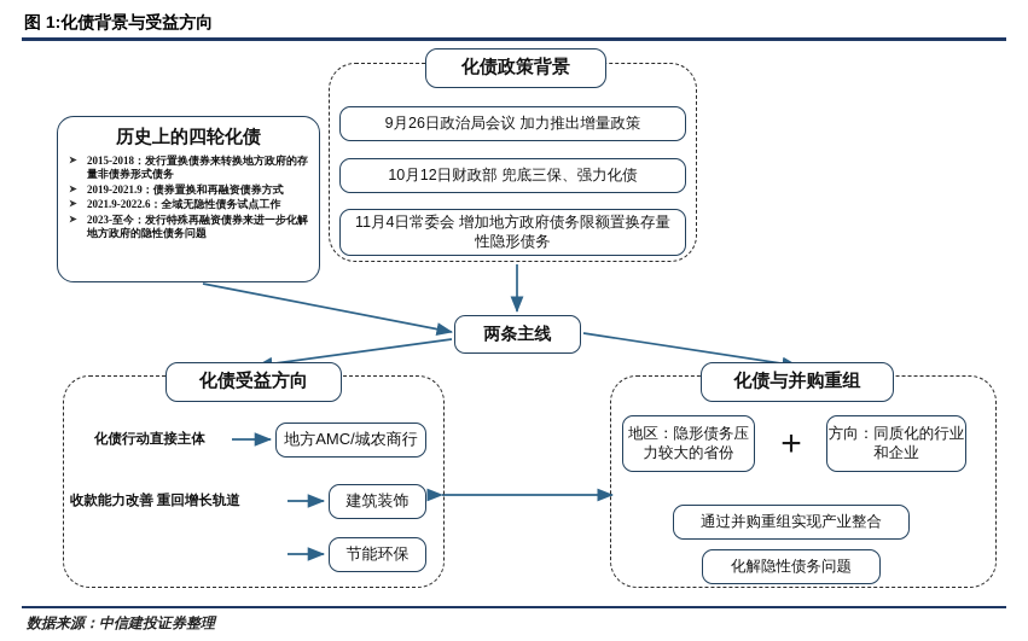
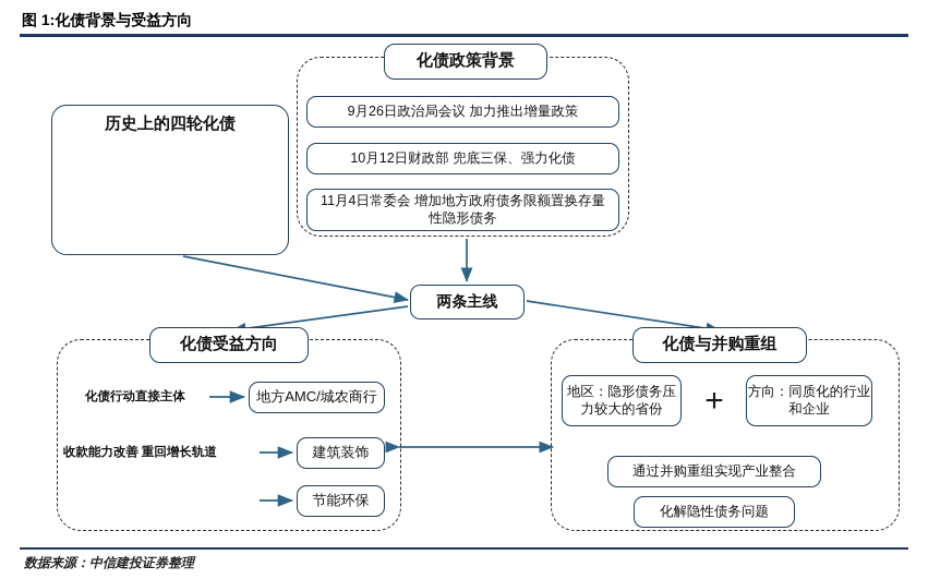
  图 1:化债背景与受益方向
  历史上的四轮化债
- 2015-2018：发行置换债券来转换地方政府的存量非债券形式债务
- 2019-2021.9：债券置换和再融资债券方式
- 2021.9-2022.6：全域无隐性债务试点工作
- 2023-至今：发行特殊再融资债券来进一步化解地方政府的隐性债务问题
  化债政策背景
  9月26日政治局会议 加力推出增量政策
  10月12日财政部 兜底三保、强力化债
  11月4日常委会 增加地方政府债务限额置换存量性隐形债务
  两条主线
  化债受益方向
  化债行动直接主体
  收款能力改善 重回增长轨道
  地方AMC/城农商行
  建筑装饰
  节能环保
  化债与并购重组
  地区：隐形债务压力较大的省份
  +
  方向：同质化的行业和企业
  通过并购重组实现产业整合
  化解隐性债务问题
  数据来源：中信建投证券整理
